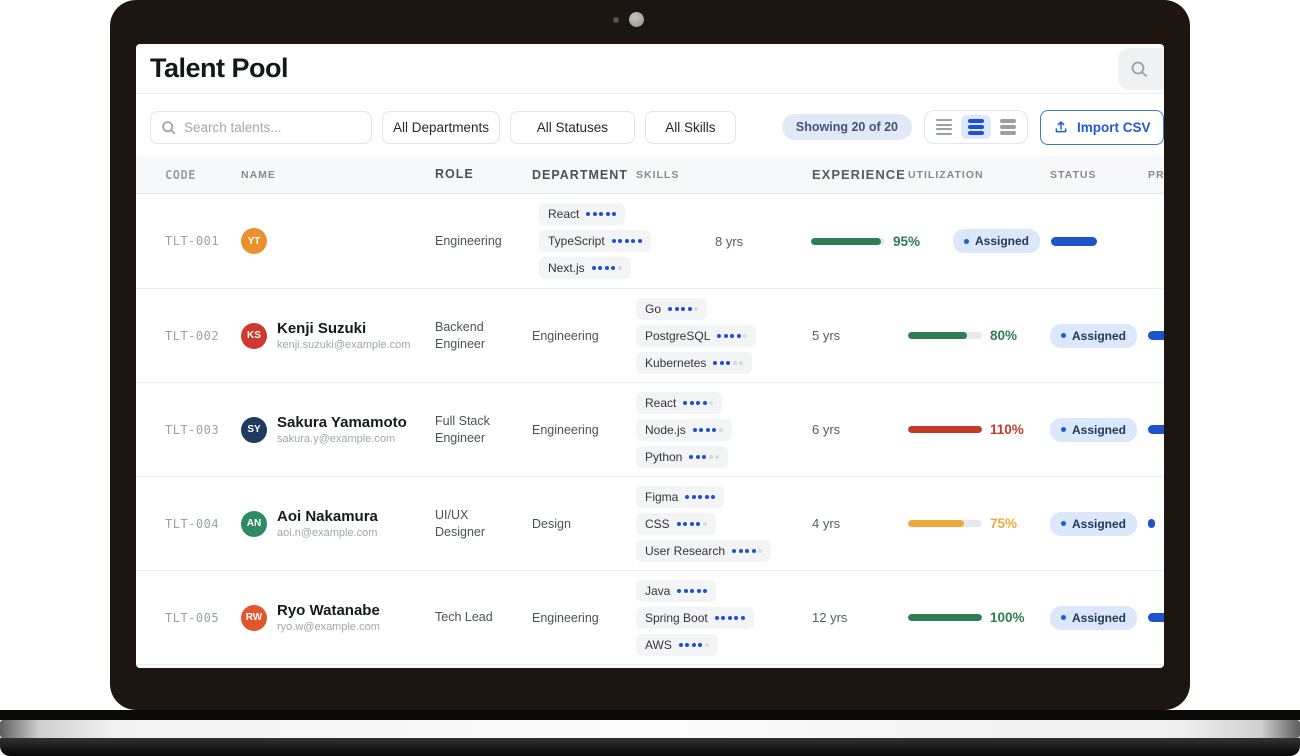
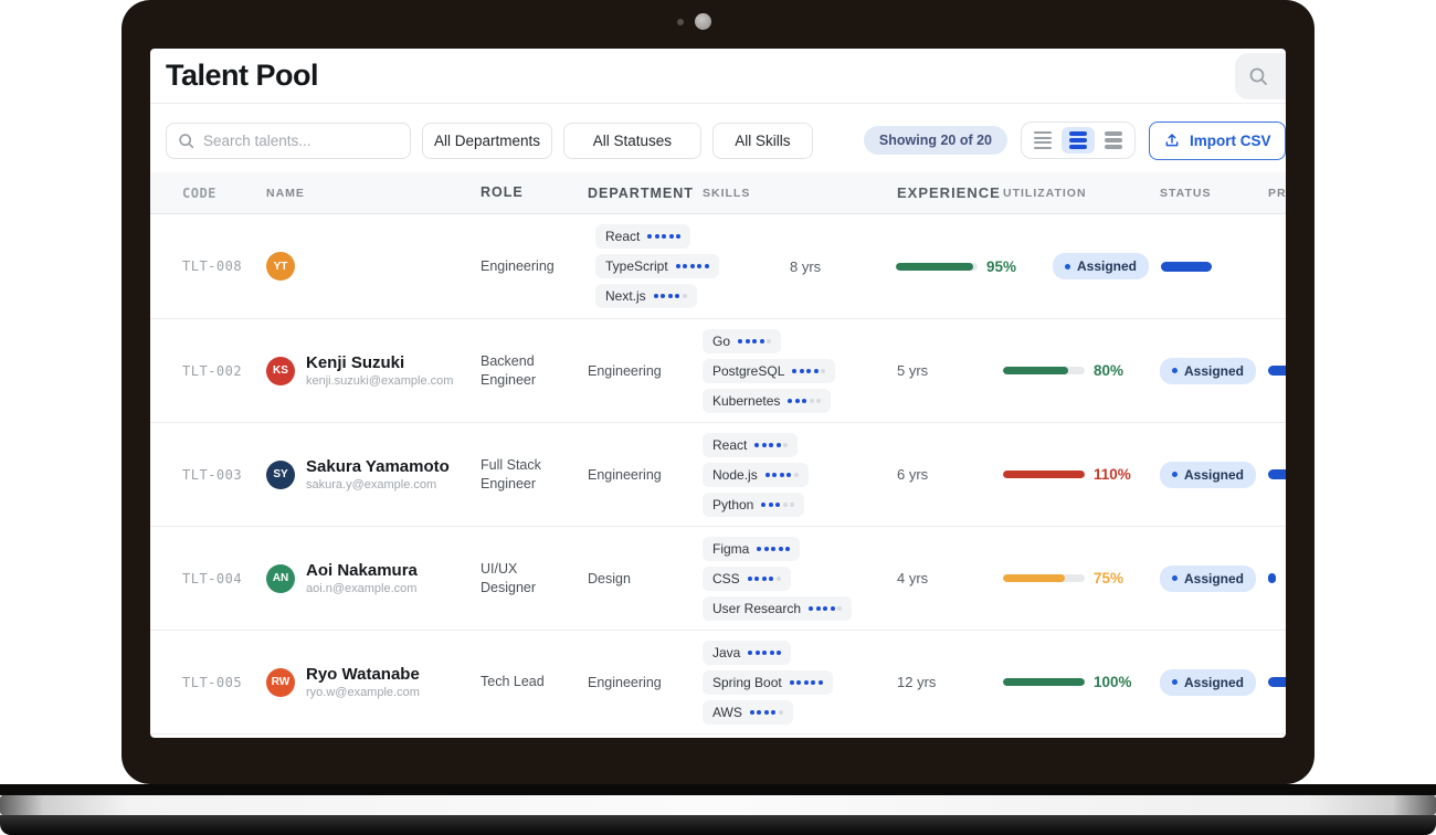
  Talent Pool
  Search talents...
  All Departments
  All Statuses
  All Skills
  Showing 20 of 20
  Import CSV
  CODE
  NAME
  ROLE
  DEPARTMENT
  SKILLS
  EXPERIENCE
  UTILIZATION
  STATUS
  PR
- TLT-001
+ TLT-008
  YT
  Engineering
  React
  TypeScript
  Next.js
  8 yrs
  95%
  Assigned
  TLT-002
  KS
  Kenji Suzuki
  kenji.suzuki@example.com
  Backend Engineer
  Engineering
  Go
  PostgreSQL
  Kubernetes
  5 yrs
  80%
  Assigned
  TLT-003
  SY
  Sakura Yamamoto
  sakura.y@example.com
  Full Stack Engineer
  Engineering
  React
  Node.js
  Python
  6 yrs
  110%
  Assigned
  TLT-004
  AN
  Aoi Nakamura
  aoi.n@example.com
  UI/UX Designer
  Design
  Figma
  CSS
  User Research
  4 yrs
  75%
  Assigned
  TLT-005
  RW
  Ryo Watanabe
  ryo.w@example.com
  Tech Lead
  Engineering
  Java
  Spring Boot
  AWS
  12 yrs
  100%
  Assigned
